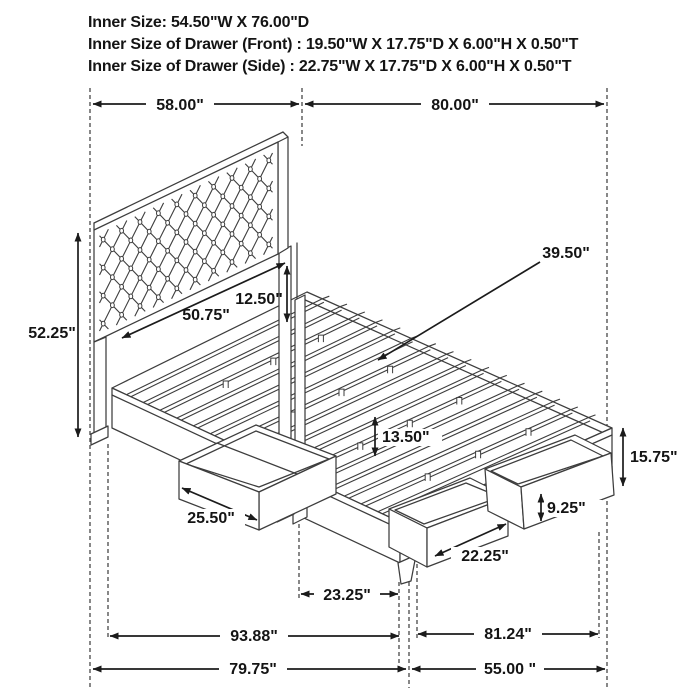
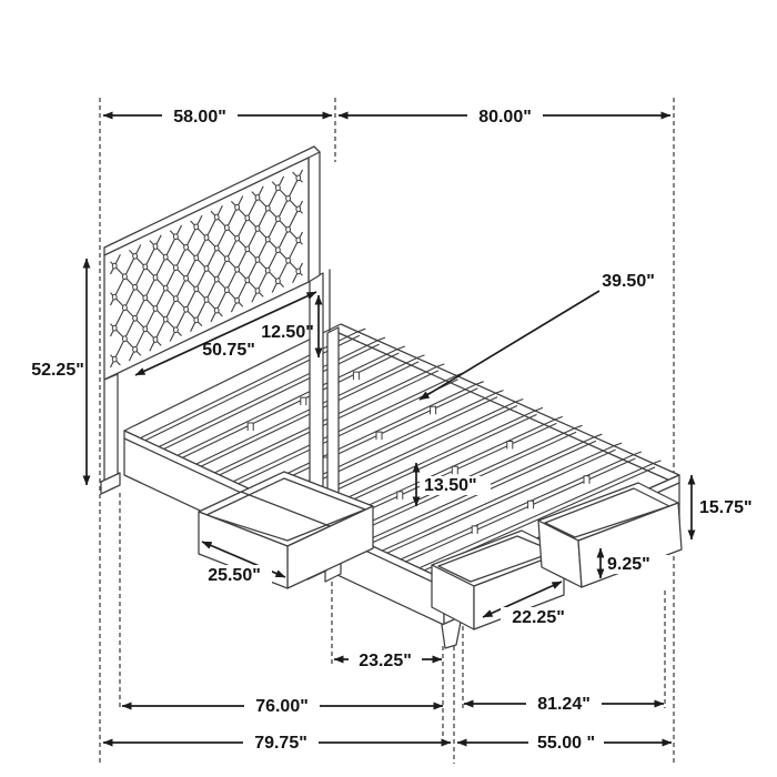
- Inner Size: 54.50"W X 76.00"D
- Inner Size of Drawer (Front) : 19.50"W X 17.75"D X 6.00"H X 0.50"T
- Inner Size of Drawer (Side) : 22.75"W X 17.75"D X 6.00"H X 0.50"T
  58.00"
  80.00"
  52.25"
  50.75"
  12.50"
  39.50"
  13.50"
  15.75"
  9.25"
  25.50"
  22.25"
  23.25"
- 93.88"
+ 76.00"
  81.24"
  79.75"
  55.00 "
